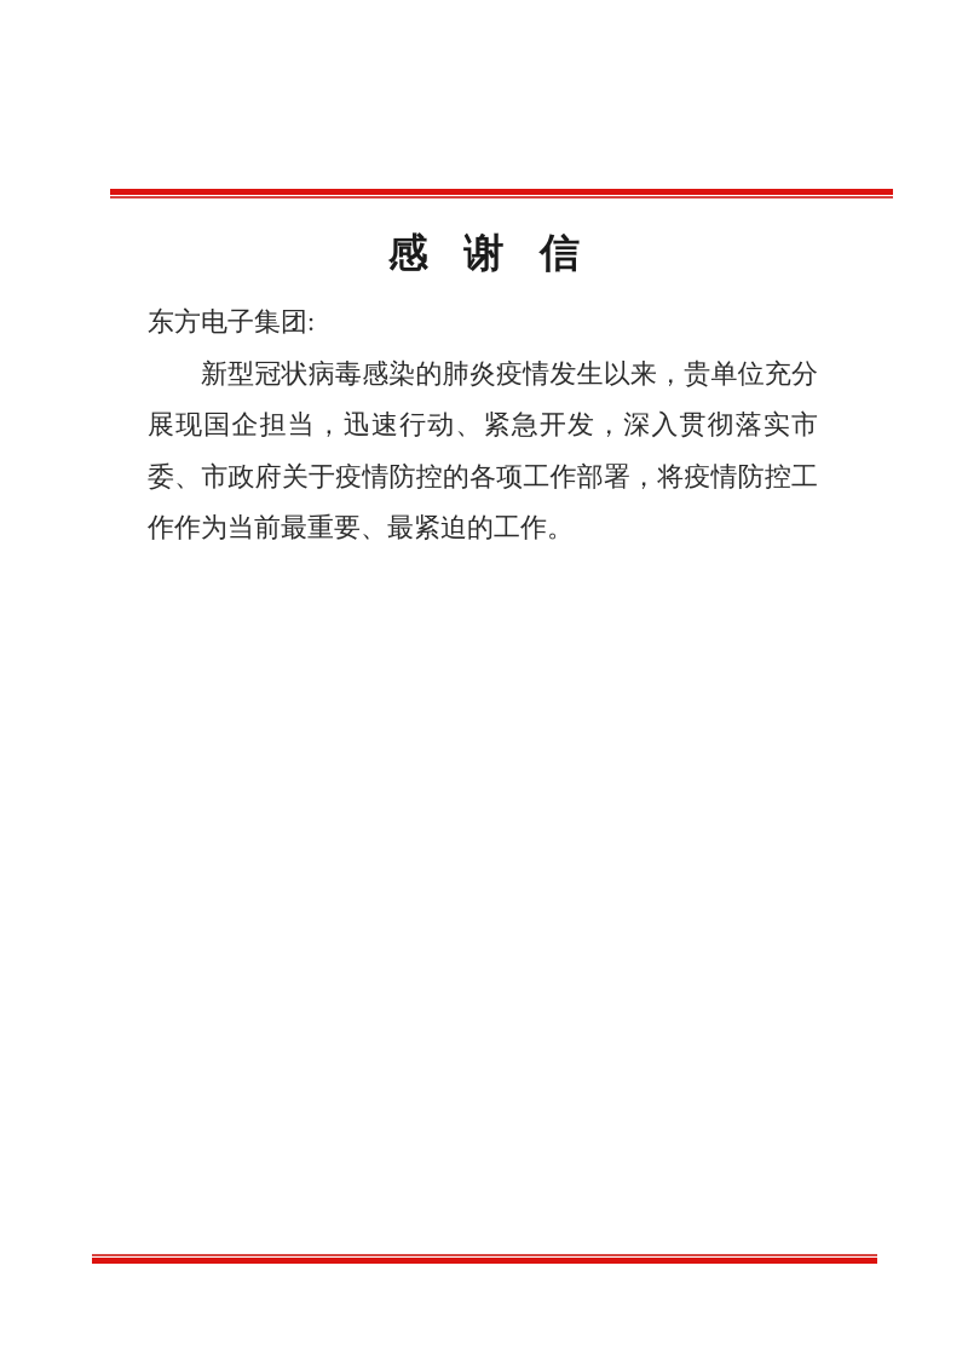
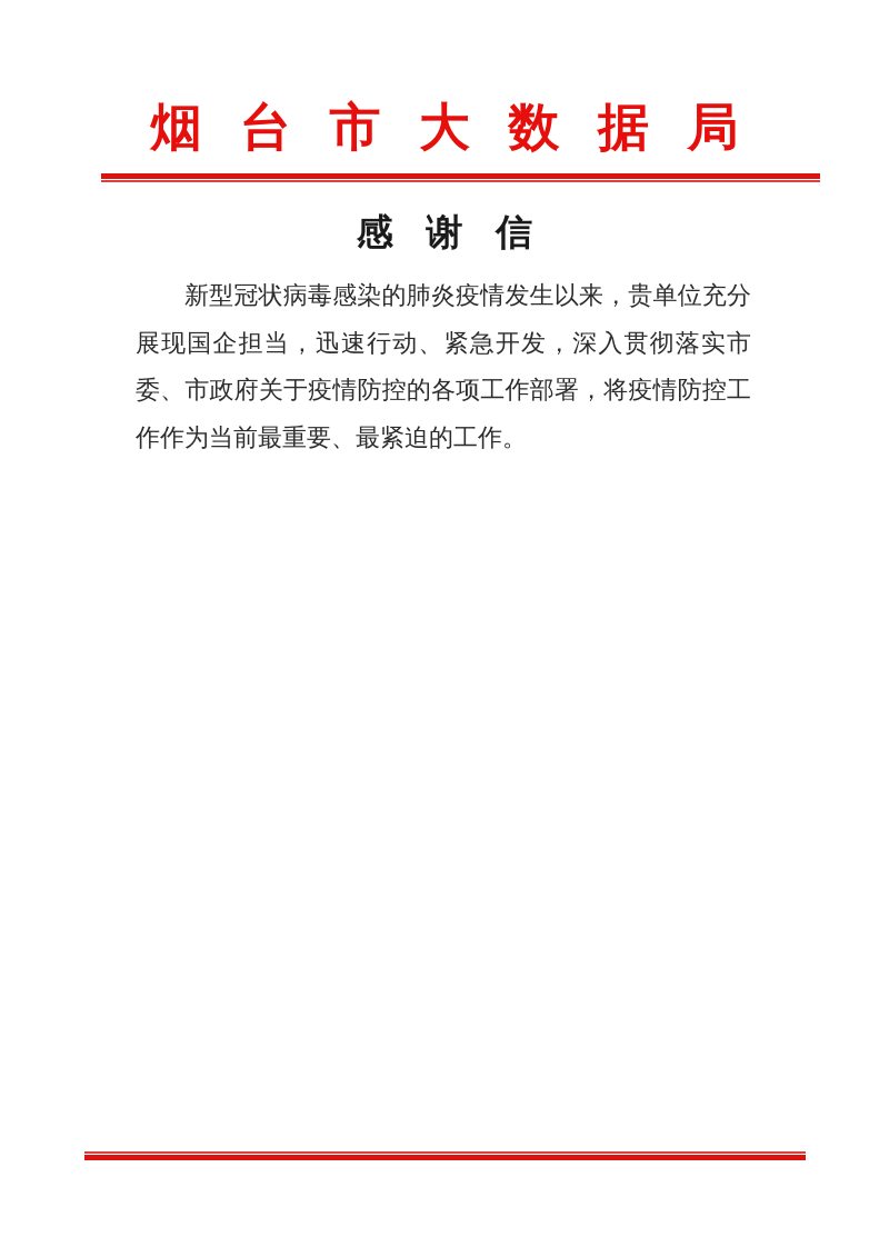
+ 烟台市大数据局
  感谢信
- 东方电子集团:
  新型冠状病毒感染的肺炎疫情发生以来，贵单位充分展现国企担当，迅速行动、紧急开发，深入贯彻落实市委、市政府关于疫情防控的各项工作部署，将疫情防控工作作为当前最重要、最紧迫的工作。
